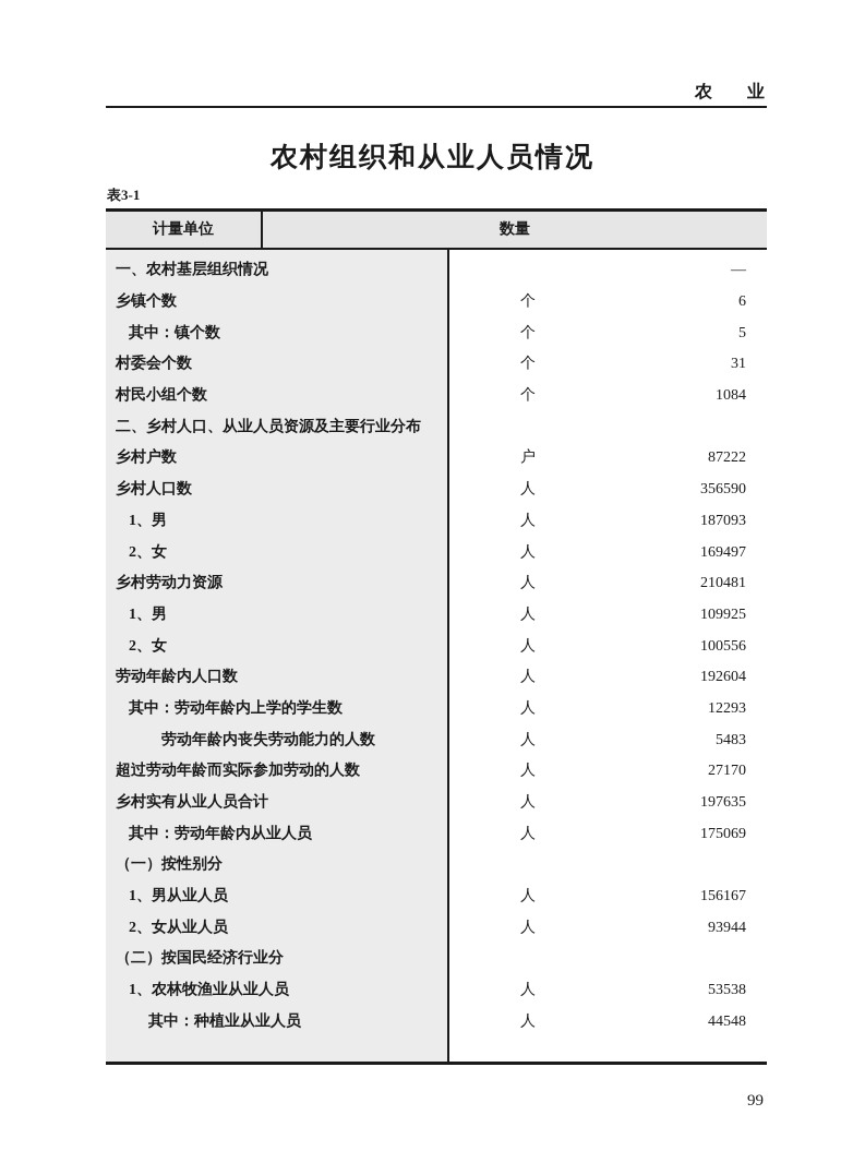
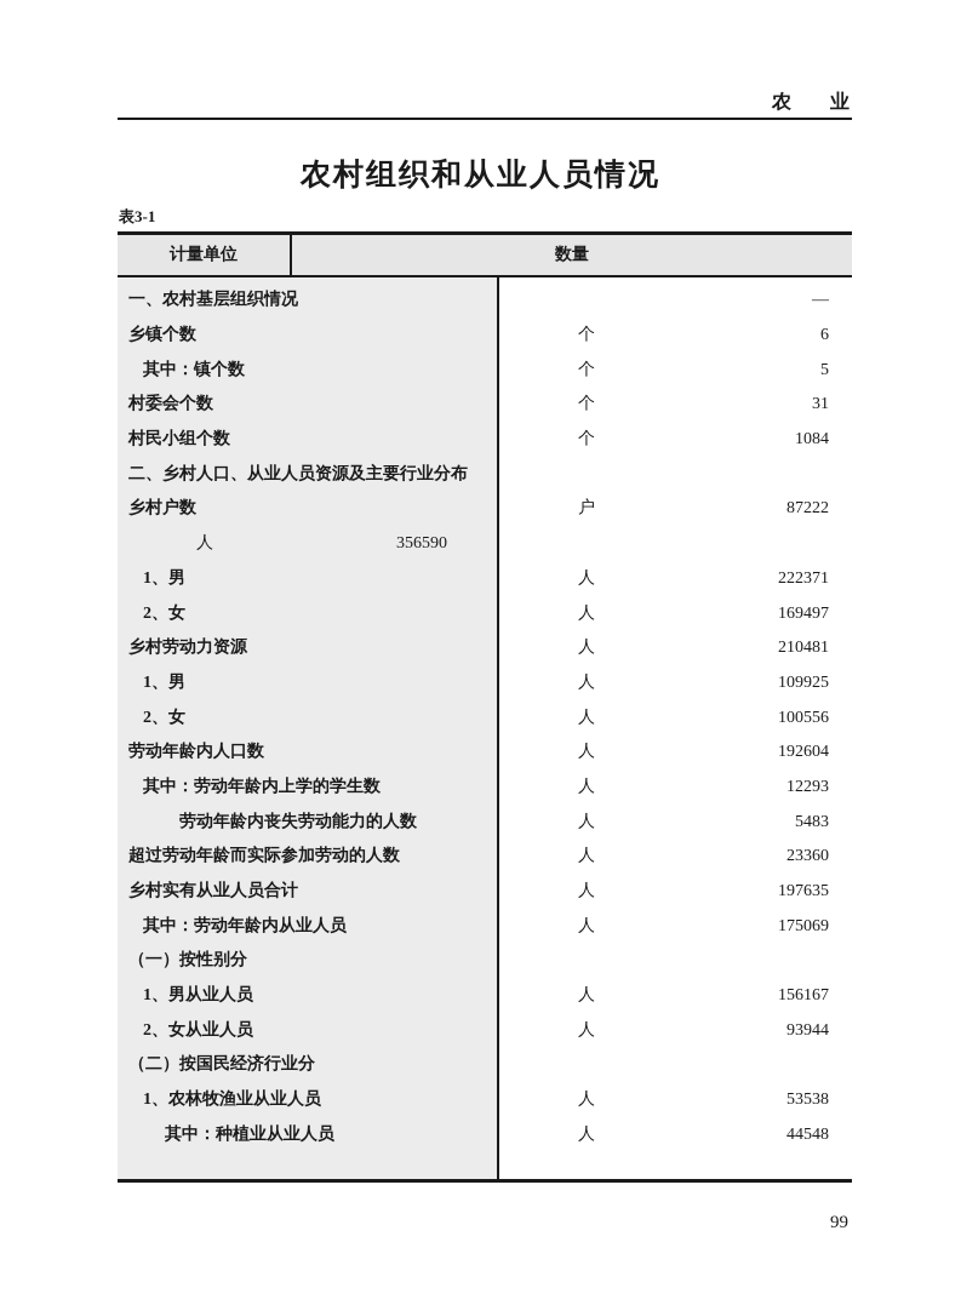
  农 业
  农村组织和从业人员情况
  表3-1
  计量单位
  数量
  一、农村基层组织情况
  —
  乡镇个数
  个
  6
  其中：镇个数
  个
  5
  村委会个数
  个
  31
  村民小组个数
  个
  1084
  二、乡村人口、从业人员资源及主要行业分布
  乡村户数
  户
  87222
- 乡村人口数
  人
  356590
  1、男
  人
- 187093
+ 222371
  2、女
  人
  169497
  乡村劳动力资源
  人
  210481
  1、男
  人
  109925
  2、女
  人
  100556
  劳动年龄内人口数
  人
  192604
  其中：劳动年龄内上学的学生数
  人
  12293
  劳动年龄内丧失劳动能力的人数
  人
  5483
  超过劳动年龄而实际参加劳动的人数
  人
- 27170
+ 23360
  乡村实有从业人员合计
  人
  197635
  其中：劳动年龄内从业人员
  人
  175069
  （一）按性别分
  1、男从业人员
  人
  156167
  2、女从业人员
  人
  93944
  （二）按国民经济行业分
  1、农林牧渔业从业人员
  人
  53538
  其中：种植业从业人员
  人
  44548
  99
